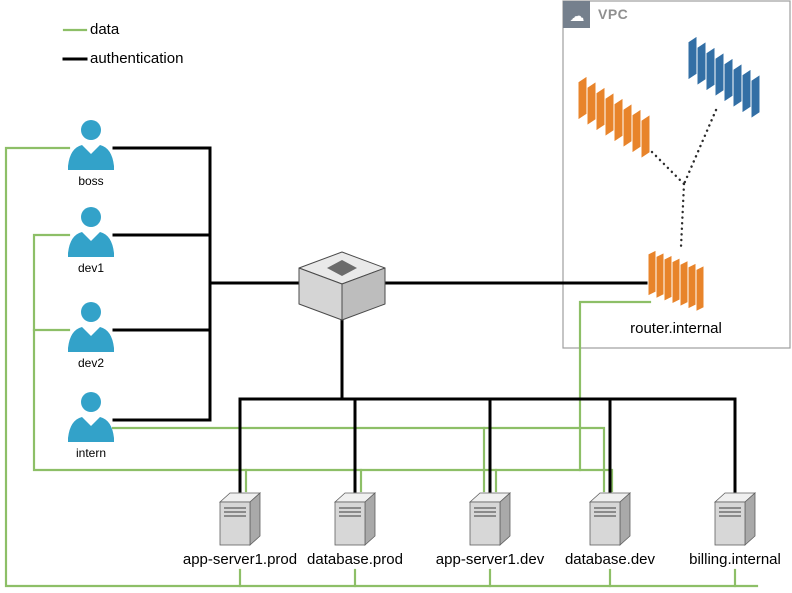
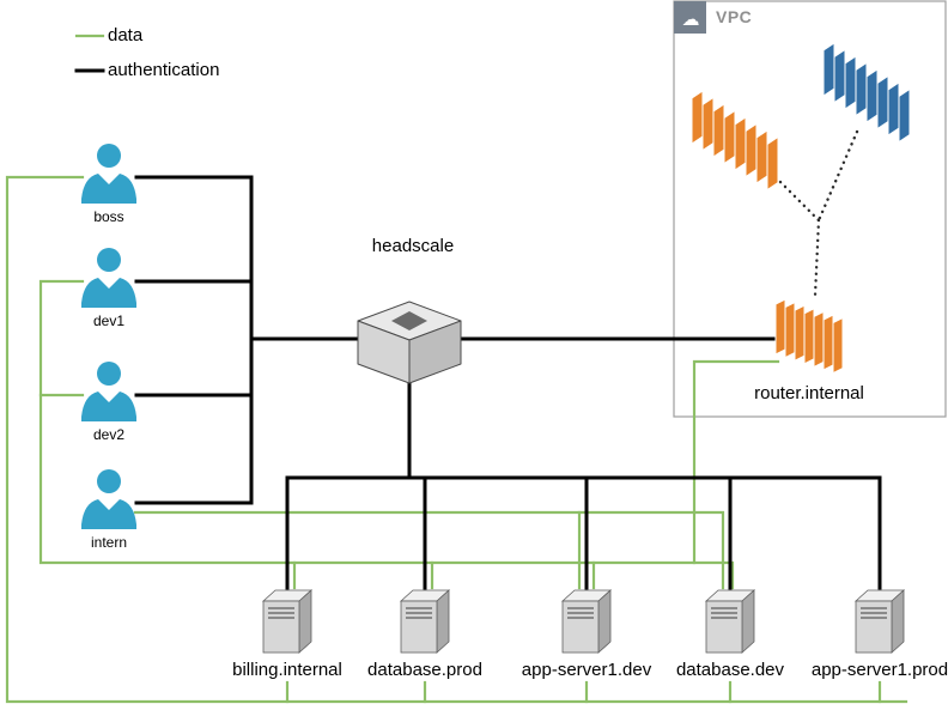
  ☁
  data
  authentication
  boss
  dev1
  dev2
  intern
+ headscale
  VPC
  router.internal
- app-server1.prod
+ billing.internal
  database.prod
  app-server1.dev
  database.dev
- billing.internal
+ app-server1.prod
